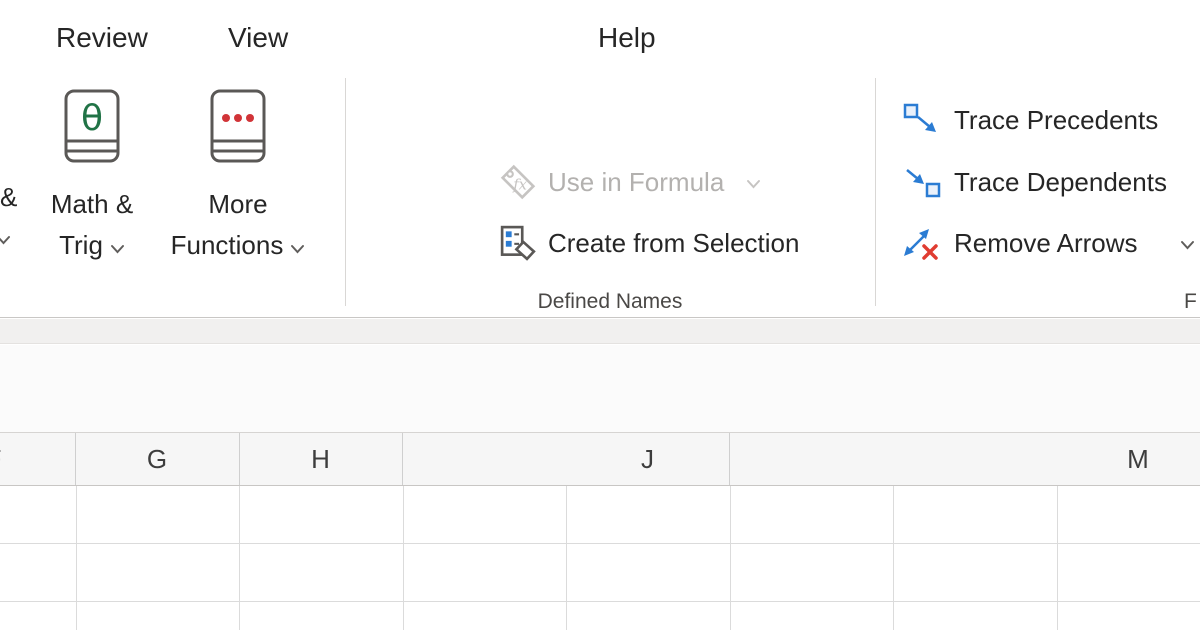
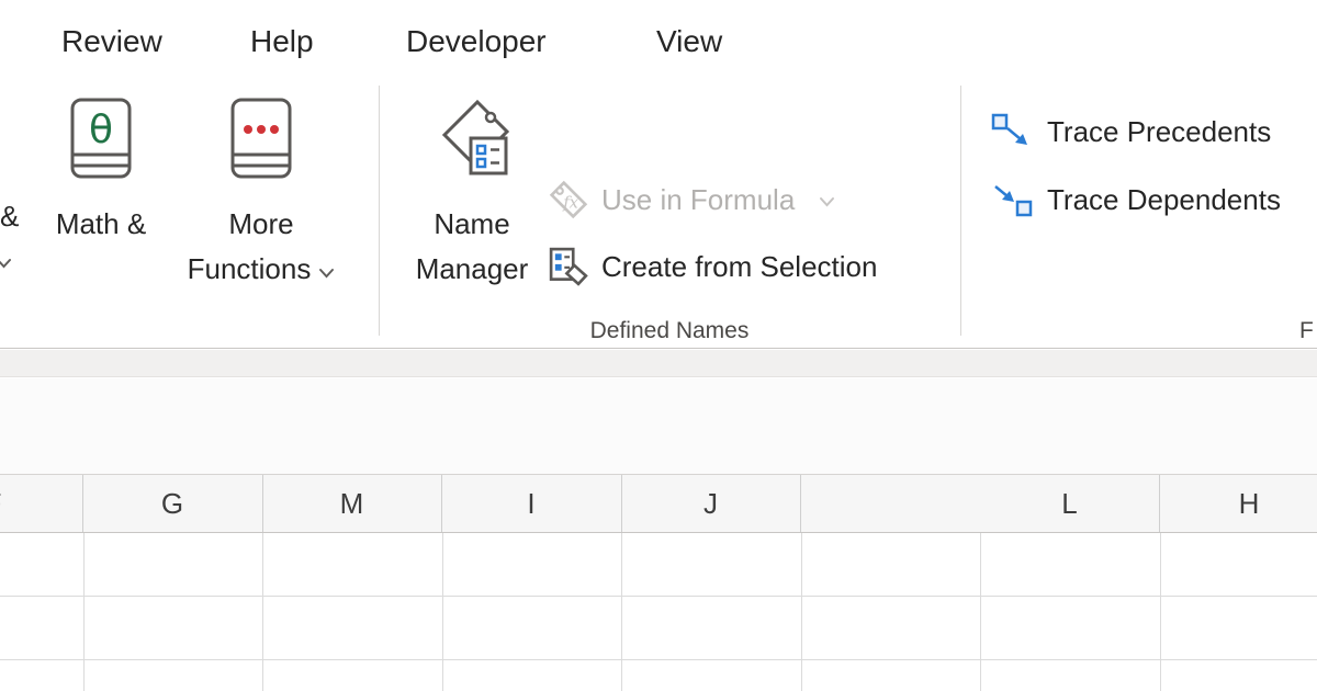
  Review
- View
+ Help
+ Developer
- Help
+ View
  &
  θ
  Math &
- Trig
  More
  Functions
+ Name
+ Manager
  fx
  Use in Formula
  Create from Selection
  Defined Names
  Trace Precedents
  Trace Dependents
- Remove Arrows
  F
  G
- H
+ M
+ I
  J
+ L
- M
+ H
